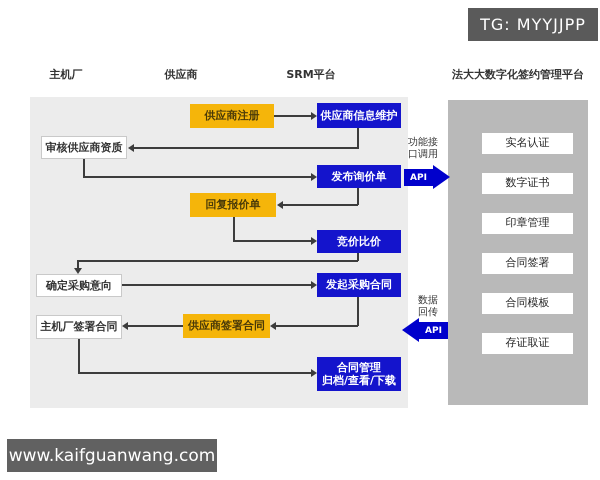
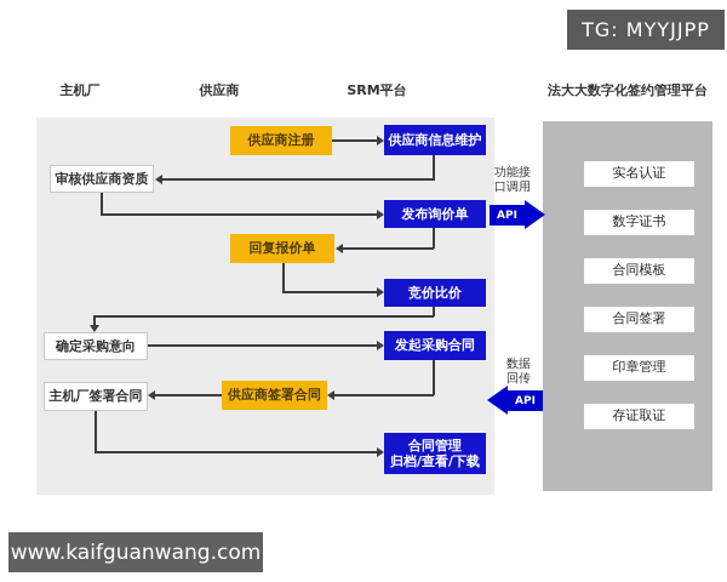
  TG: MYYJJPP
  主机厂
  供应商
  SRM平台
  法大大数字化签约管理平台
  供应商注册
  供应商信息维护
  审核供应商资质
  发布询价单
  回复报价单
  竞价比价
  确定采购意向
  发起采购合同
  主机厂签署合同
  供应商签署合同
  合同管理
  归档/查看/下载
  功能接
  口调用
  API
  数据
  回传
  API
  实名认证
  数字证书
- 印章管理
+ 合同模板
  合同签署
- 合同模板
+ 印章管理
  存证取证
  www.kaifguanwang.com
